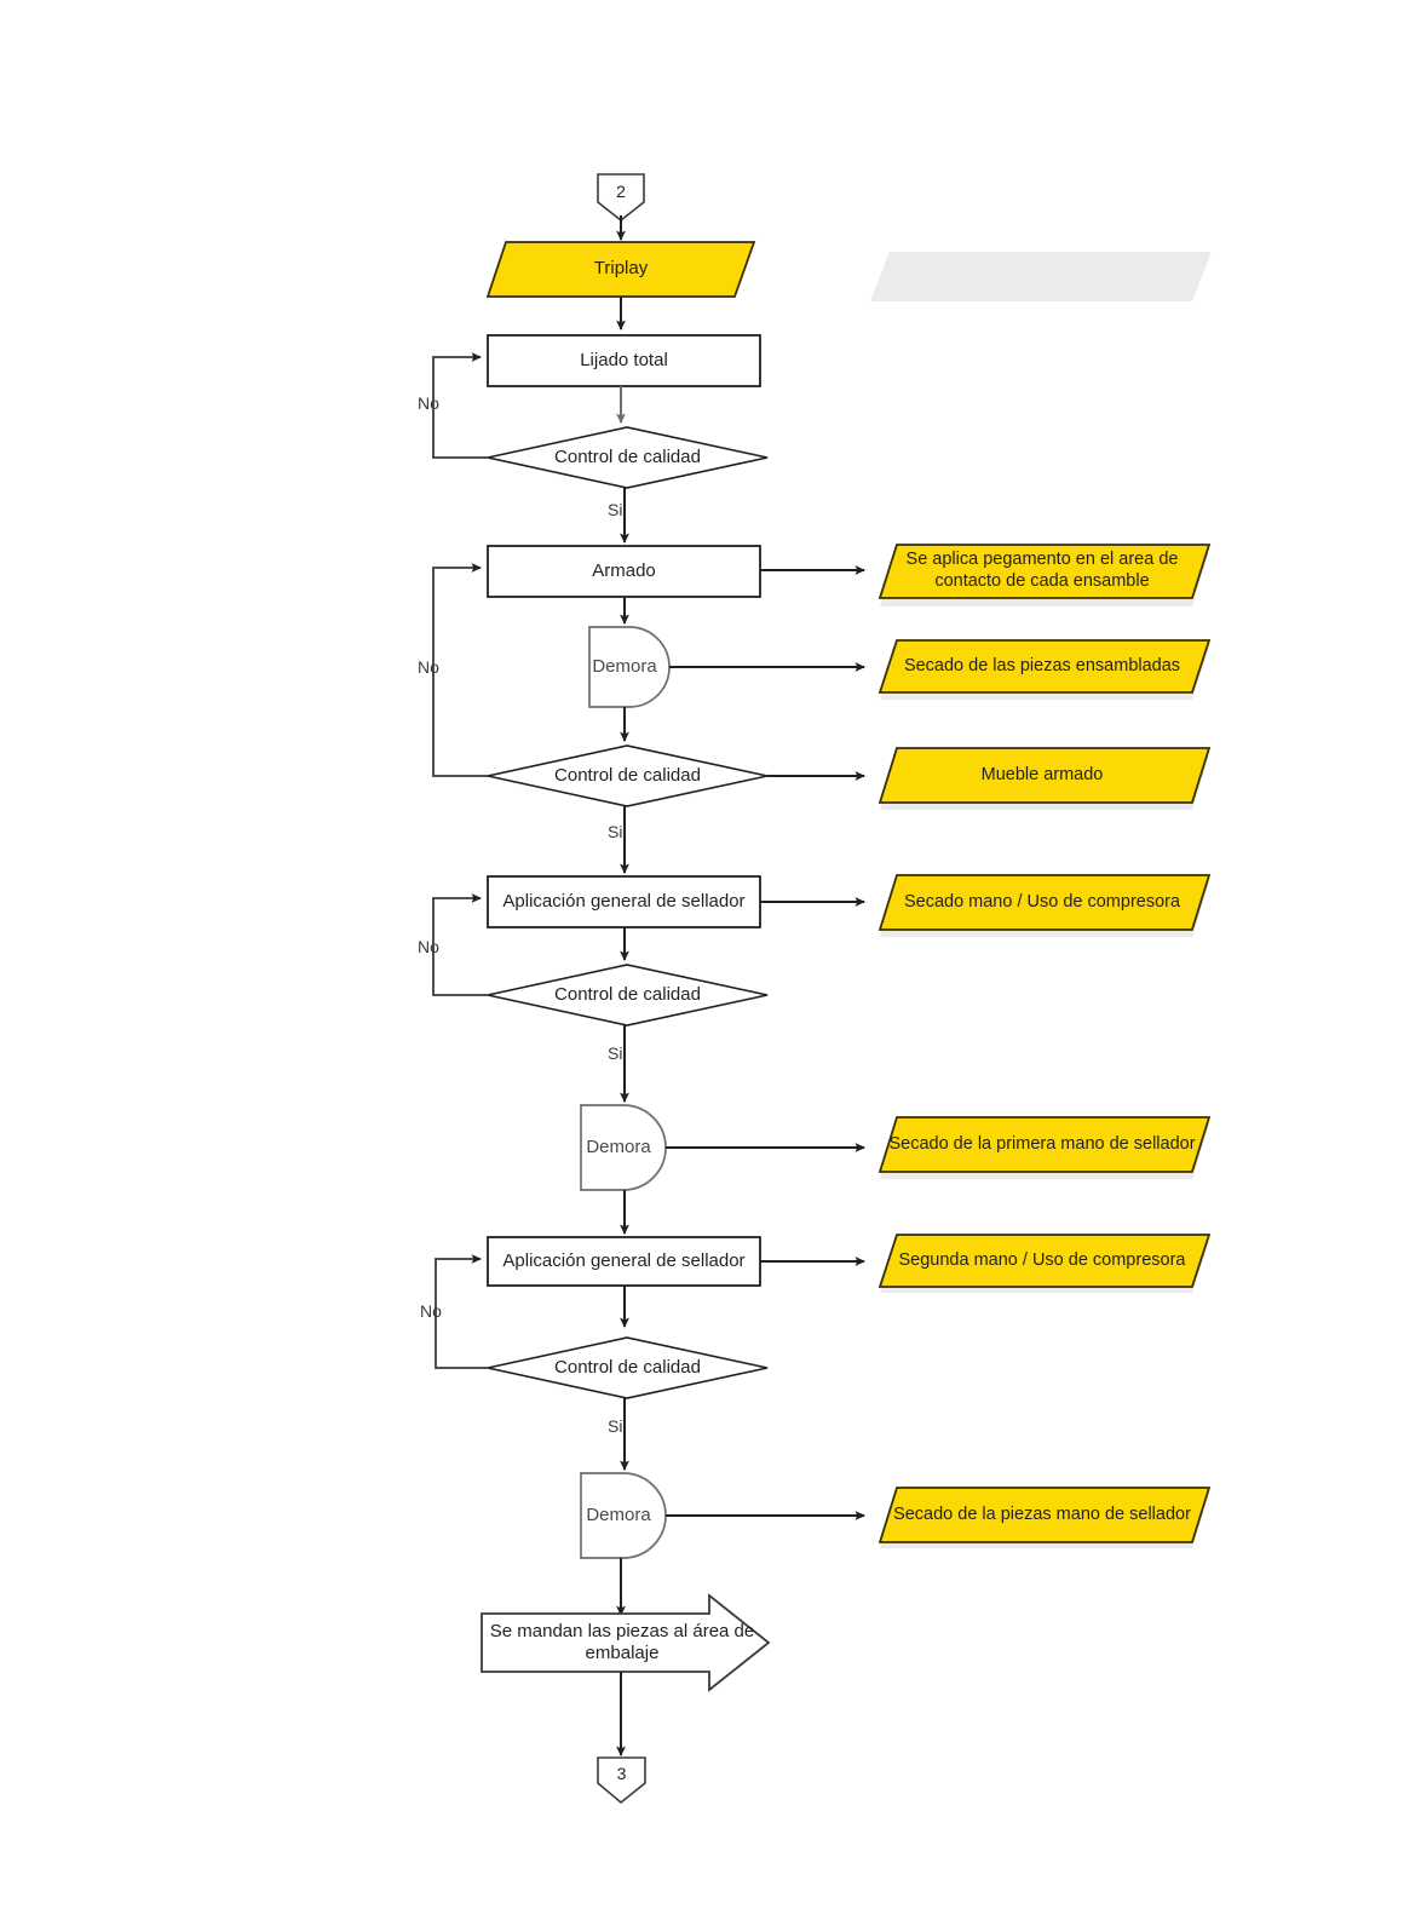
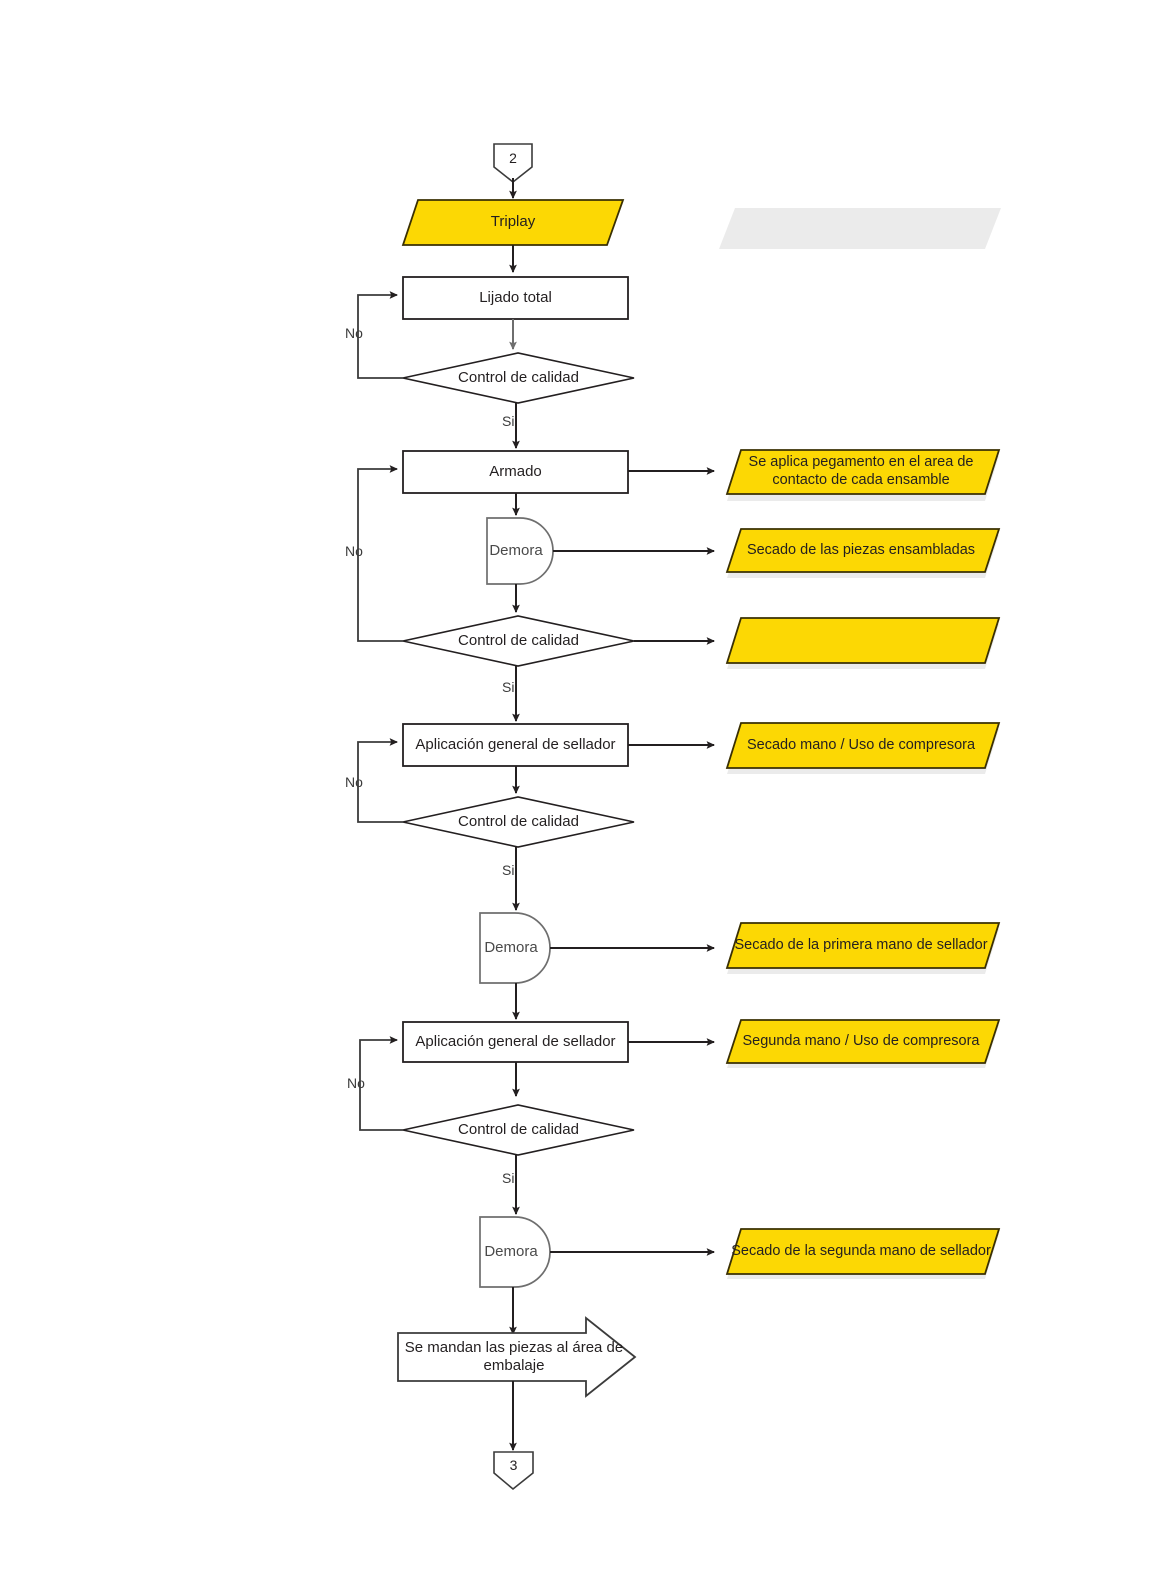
  2
  Triplay
  Lijado total
  Control de calidad
  No
  Si
  Armado
  Se aplica pegamento en el area de
  contacto de cada ensamble
  Demora
  Secado de las piezas ensambladas
  Control de calidad
- Mueble armado
  No
  Si
  Aplicación general de sellador
  Secado mano / Uso de compresora
  Control de calidad
  No
  Si
  Demora
  Secado de la primera mano de sellador
  Aplicación general de sellador
  Segunda mano / Uso de compresora
  Control de calidad
  No
  Si
  Demora
- Secado de la piezas mano de sellador
+ Secado de la segunda mano de sellador
  Se mandan las piezas al área de
  embalaje
  3
